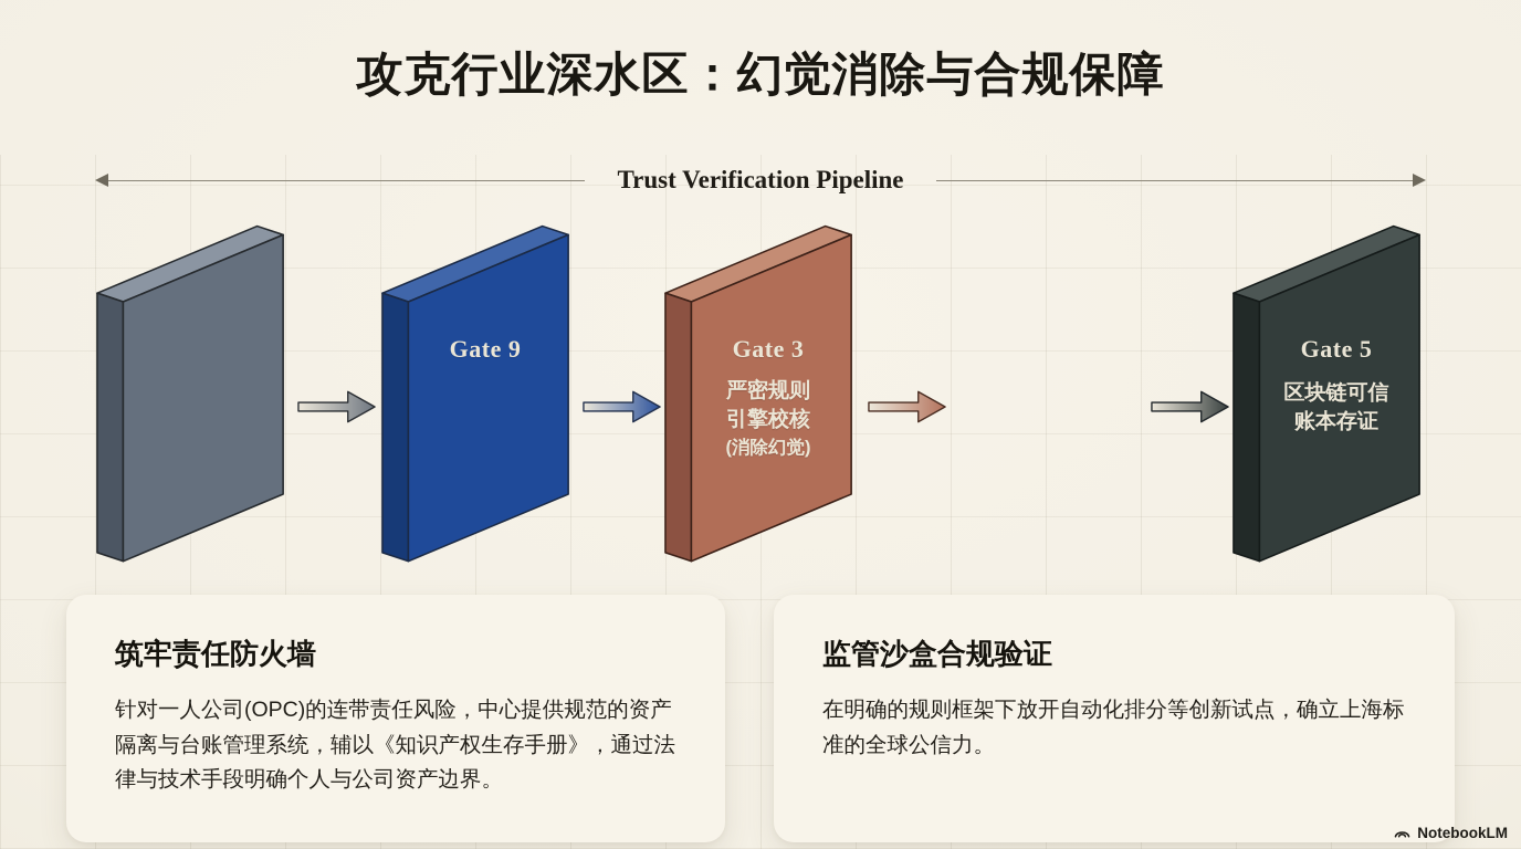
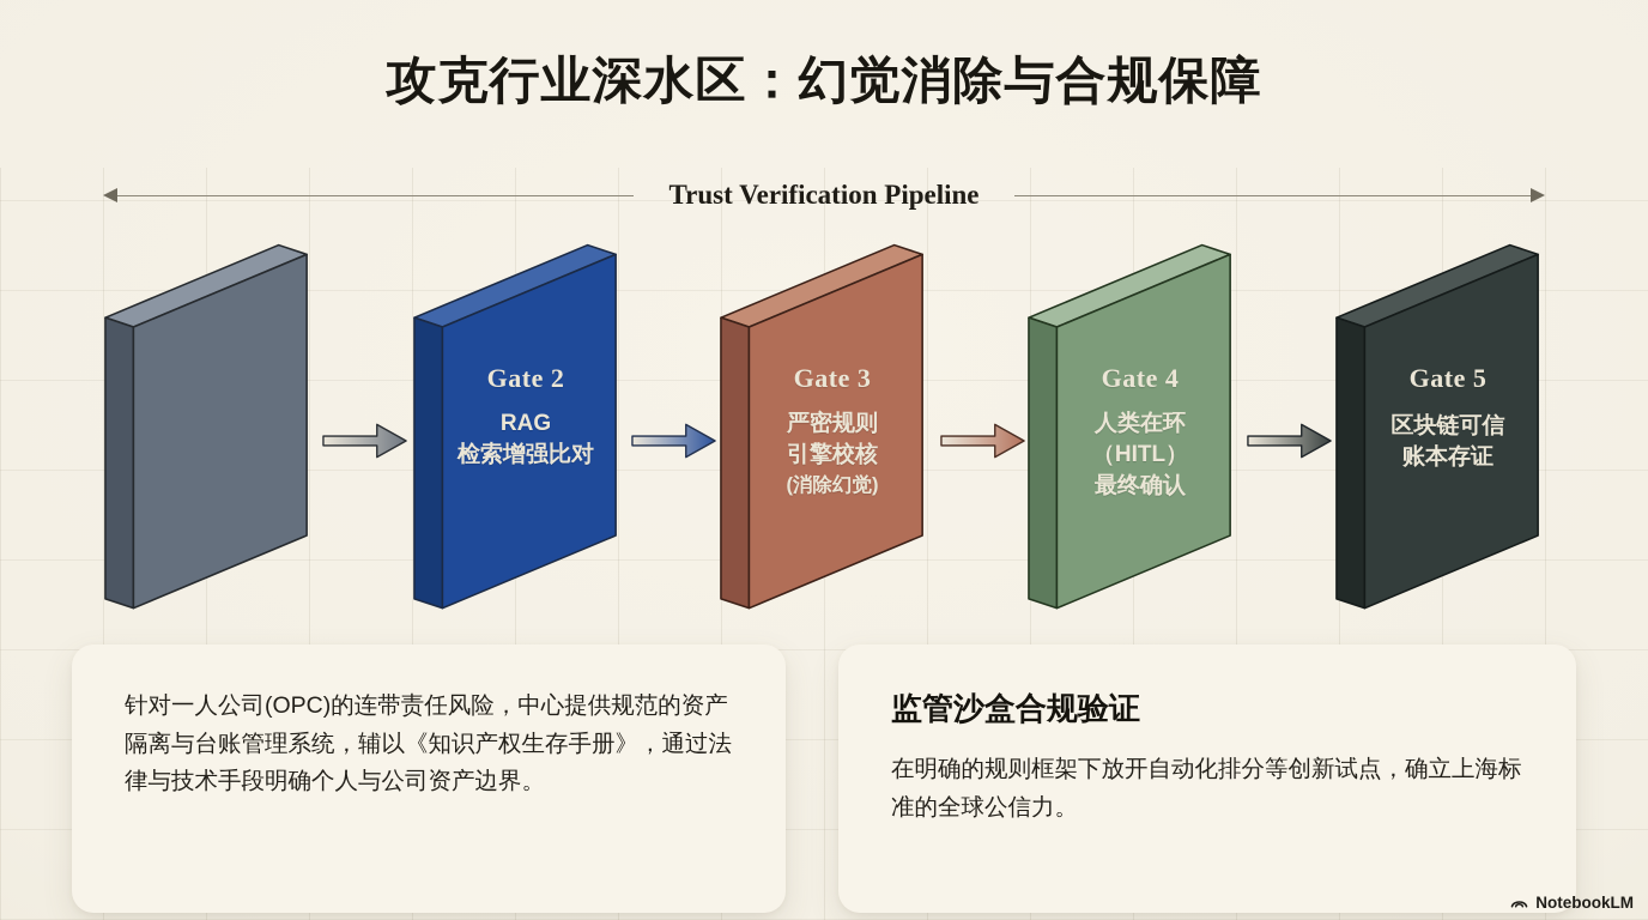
  攻克行业深水区：幻觉消除与合规保障
  Trust Verification Pipeline
- Gate 9
+ Gate 2
+ RAG
+ 检索增强比对
  Gate 3
  严密规则
  引擎校核
  (消除幻觉)
+ Gate 4
+ 人类在环
+ （HITL）
+ 最终确认
  Gate 5
  区块链可信
  账本存证
- 筑牢责任防火墙
  针对一人公司(OPC)的连带责任风险，中心提供规范的资产隔离与台账管理系统，辅以《知识产权生存手册》，通过法律与技术手段明确个人与公司资产边界。
  监管沙盒合规验证
  在明确的规则框架下放开自动化排分等创新试点，确立上海标准的全球公信力。
  NotebookLM
